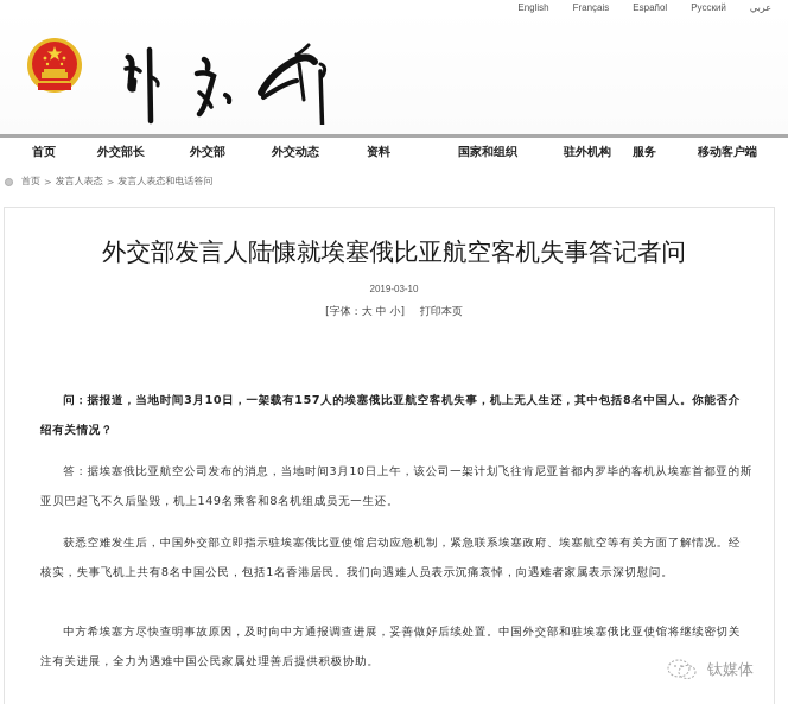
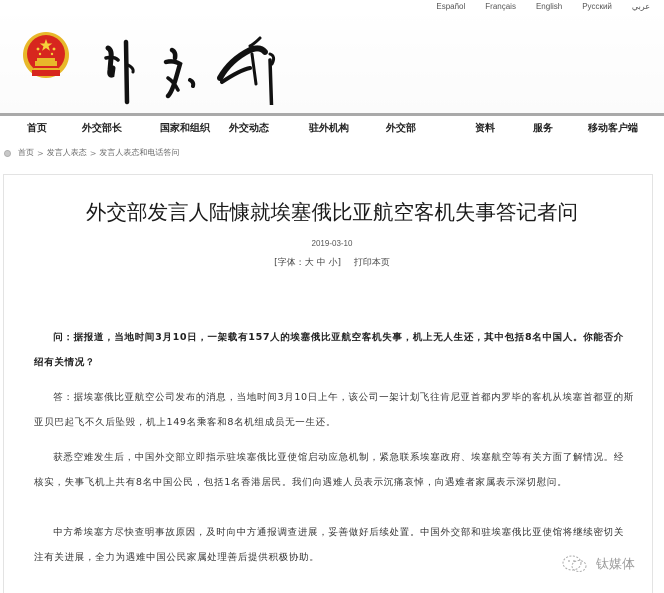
- English
+ Español
  Français
- Español
+ English
  Русский
  عربي
  首页
  外交部长
- 外交部
+ 国家和组织
  外交动态
- 资料
+ 驻外机构
- 国家和组织
+ 外交部
- 驻外机构
+ 资料
  服务
  移动客户端
  首页
  >
  发言人表态
  >
  发言人表态和电话答问
  外交部发言人陆慷就埃塞俄比亚航空客机失事答记者问
  2019-03-10
  [字体：大 中 小] 打印本页
  问：据报道，当地时间3月10日，一架载有157人的埃塞俄比亚航空客机失事，机上无人生还，其中包括8名中国人。你能否介绍有关情况？
  答：据埃塞俄比亚航空公司发布的消息，当地时间3月10日上午，该公司一架计划飞往肯尼亚首都内罗毕的客机从埃塞首都亚的斯亚贝巴起飞不久后坠毁，机上149名乘客和8名机组成员无一生还。
  获悉空难发生后，中国外交部立即指示驻埃塞俄比亚使馆启动应急机制，紧急联系埃塞政府、埃塞航空等有关方面了解情况。经核实，失事飞机上共有8名中国公民，包括1名香港居民。我们向遇难人员表示沉痛哀悼，向遇难者家属表示深切慰问。
  中方希埃塞方尽快查明事故原因，及时向中方通报调查进展，妥善做好后续处置。中国外交部和驻埃塞俄比亚使馆将继续密切关注有关进展，全力为遇难中国公民家属处理善后提供积极协助。
  钛媒体
